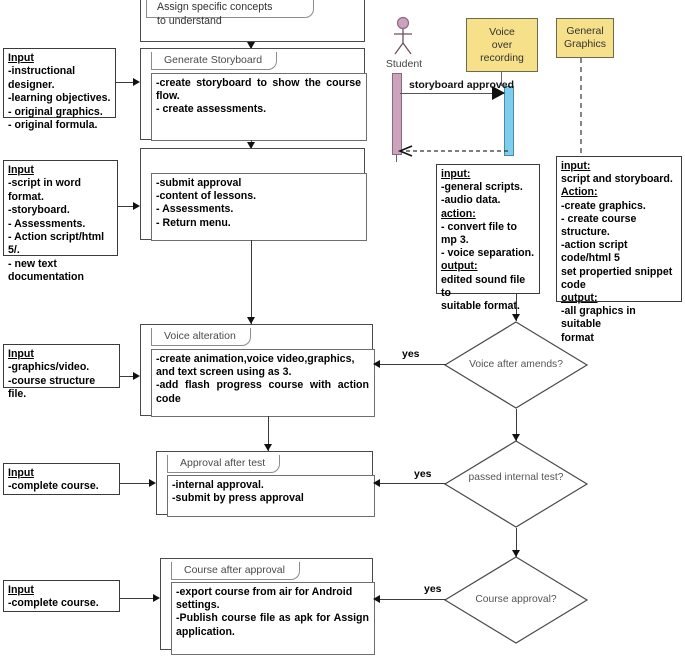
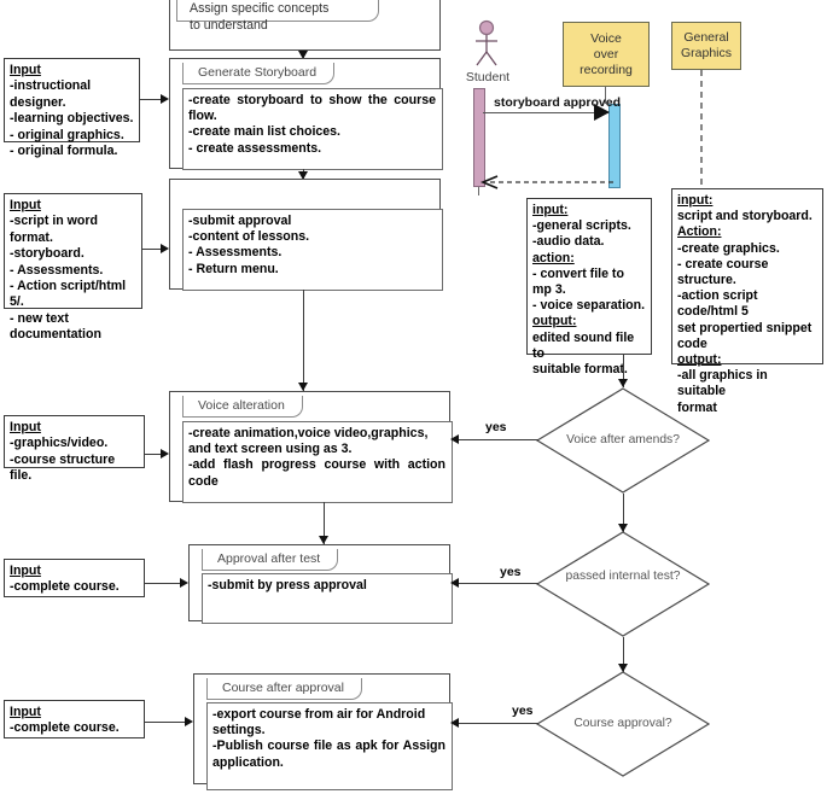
  Assign specific concepts
  to understand
  Generate Storyboard
  -create storyboard to show the course flow.
+ -create main list choices.
  - create assessments.
  -submit approval
  -content of lessons.
  - Assessments.
  - Return menu.
  Voice alteration
  -create animation,voice video,graphics, and text screen using as 3.
  -add flash progress course with action code
  Approval after test
- -internal approval.
  -submit by press approval
  Course after approval
  -export course from air for Android settings.
  -Publish course file as apk for Assign application.
  Input
  -instructional designer.
  -learning objectives.
  - original graphics.
  - original formula.
  Input
  -script in word format.
  -storyboard.
  - Assessments.
  - Action script/html 5/.
  - new text
  documentation
  Input
  -graphics/video.
  -course structure file.
  Input
  -complete course.
  Input
  -complete course.
  Student
  Voice
  over
  recording
  storyboard approved
  General
  Graphics
  input:
  -general scripts.
  -audio data.
  action:
  - convert file to mp 3.
  - voice separation.
  output:
  edited sound file to
  suitable forma.
  input:
  script and storyboard.
  Action:
  -create graphics.
  - create course structure.
  -action script code/html 5
  set propertied snippet
  code
  output:
  -all graphics in suitable
  format
  Voice after amends?
  yes
  passed internal test?
  yes
  Course approval?
  yes
